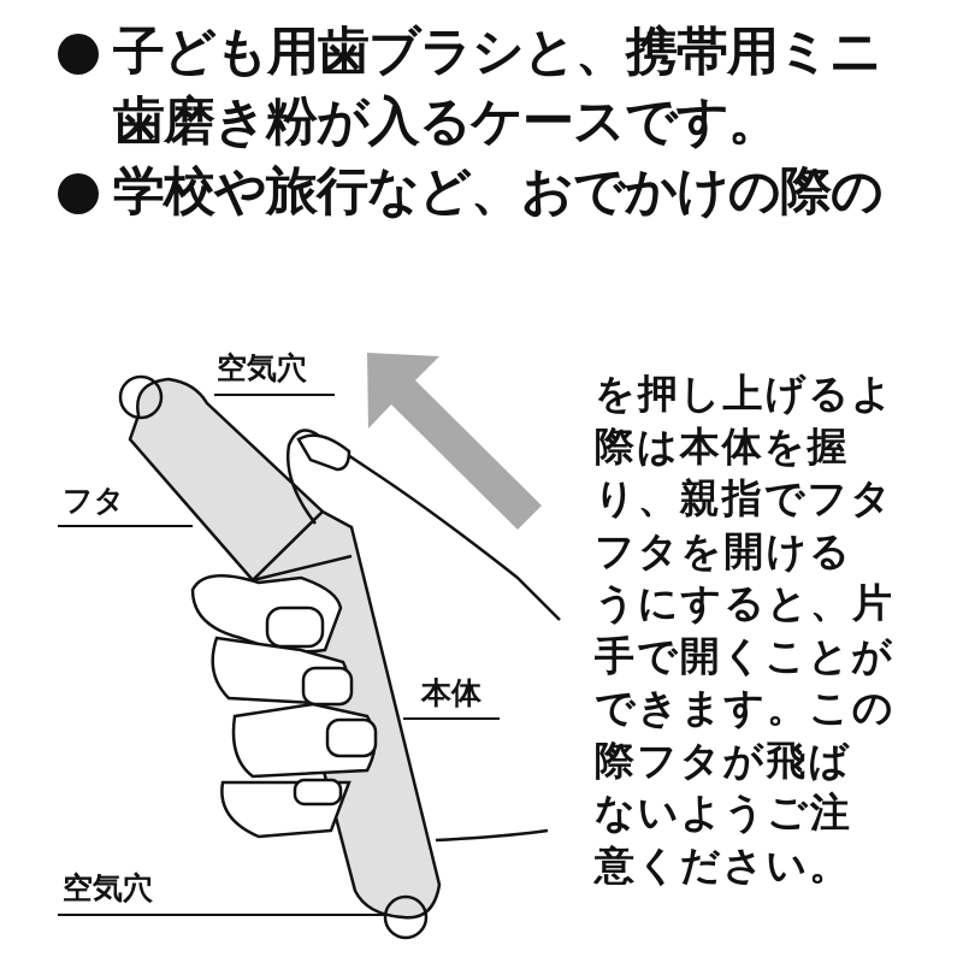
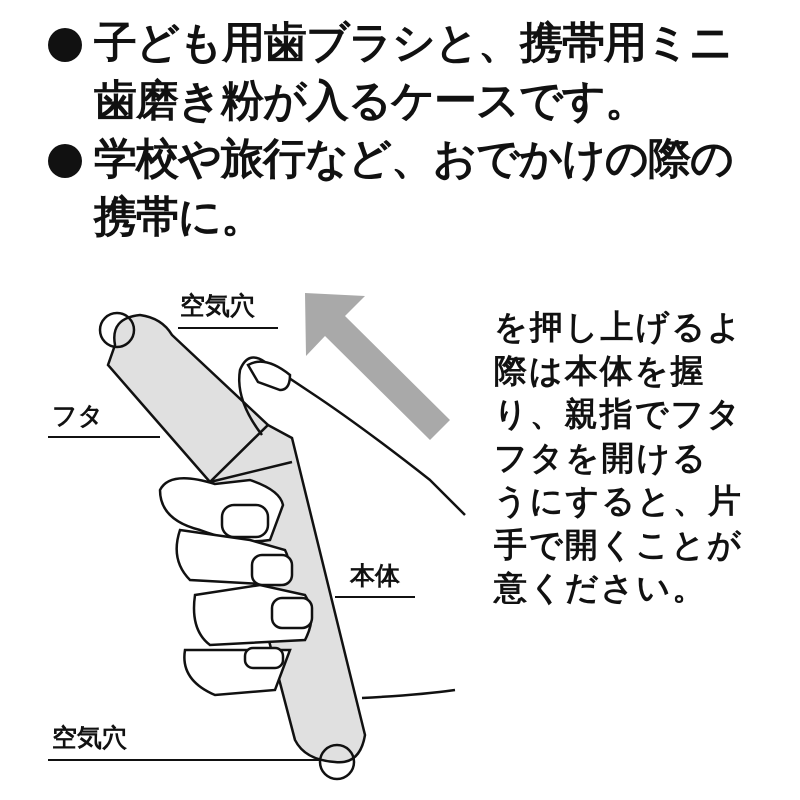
  子ども用歯ブラシと、携帯用ミニ
  歯磨き粉が入るケースです。
  学校や旅行など、おでかけの際の
+ 携帯に。
  空気穴
  フタ
  本体
  空気穴
  を押し上げるよ
  際は本体を握
  り、親指でフタ
  フタを開ける
  うにすると、片
  手で開くことが
- できます。この
- 際フタが飛ば
- ないようご注
  意ください。
